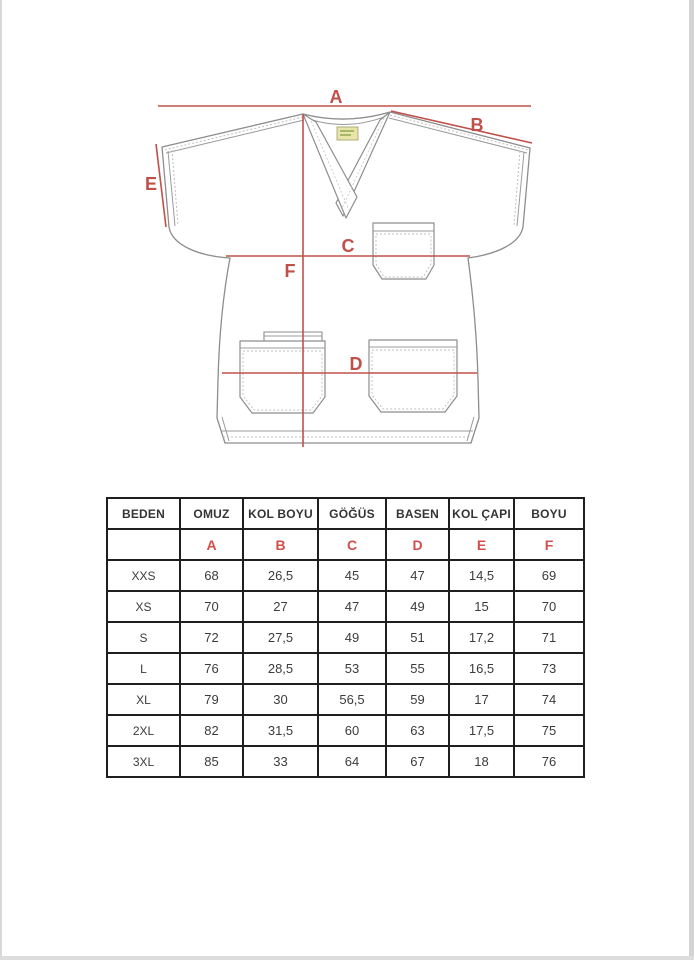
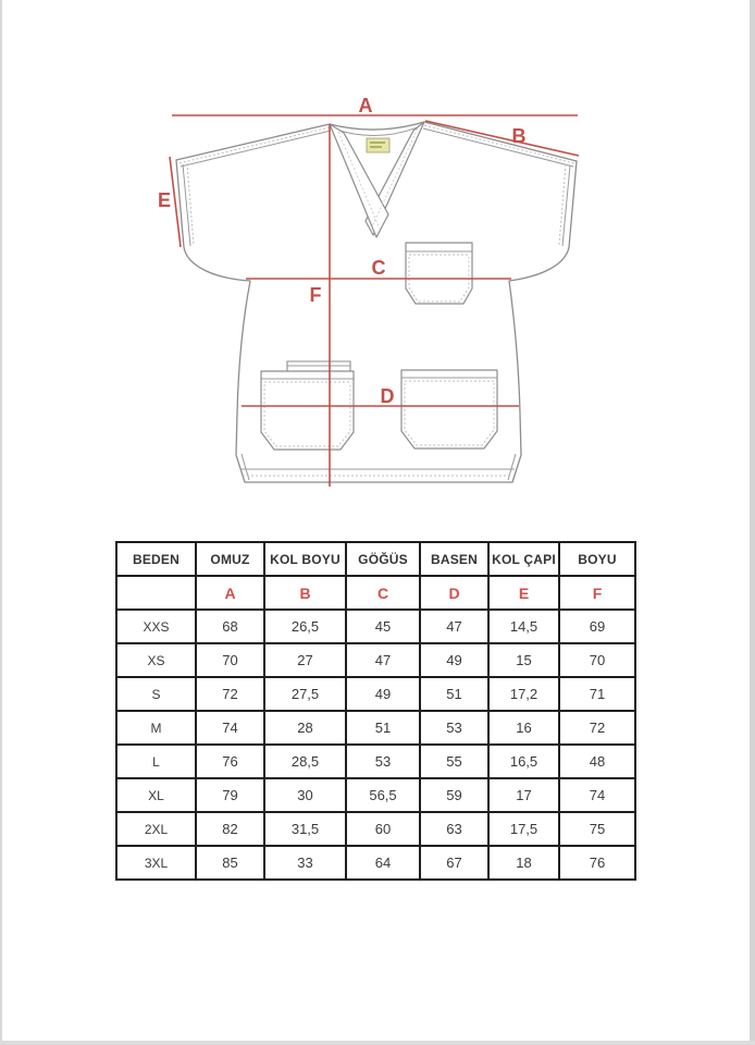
  A
  B
  E
  C
  F
  D
  BEDEN	OMUZ	KOL BOYU	GÖĞÜS	BASEN	KOL ÇAPI	BOYU
  	A	B	C	D	E	F
  XXS	68	26,5	45	47	14,5	69
  XS	70	27	47	49	15	70
  S	72	27,5	49	51	17,2	71
+ M	74	28	51	53	16	72
- L	76	28,5	53	55	16,5	73
+ L	76	28,5	53	55	16,5	48
  XL	79	30	56,5	59	17	74
  2XL	82	31,5	60	63	17,5	75
  3XL	85	33	64	67	18	76
